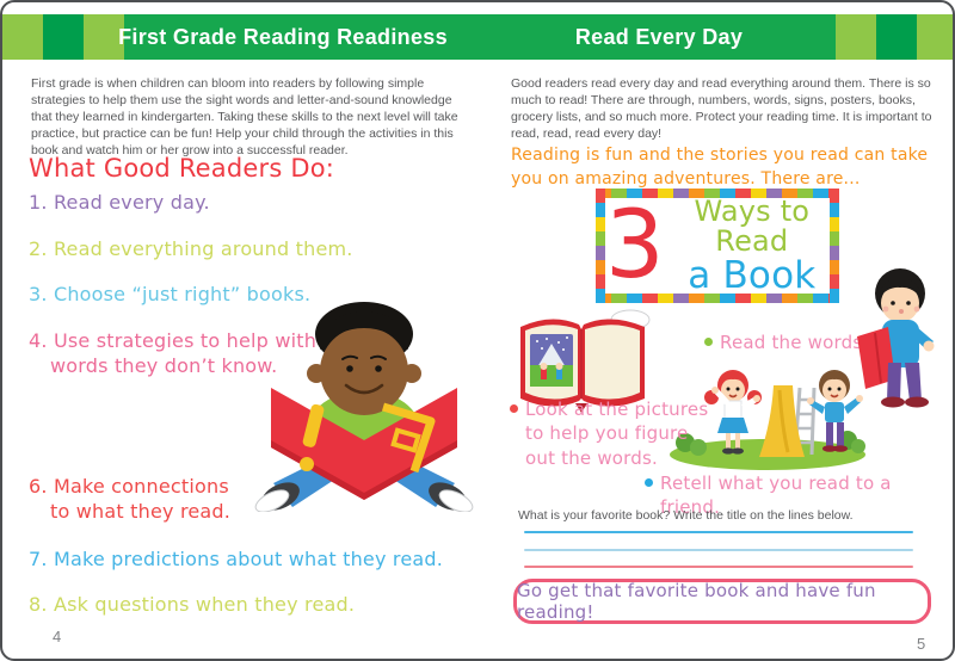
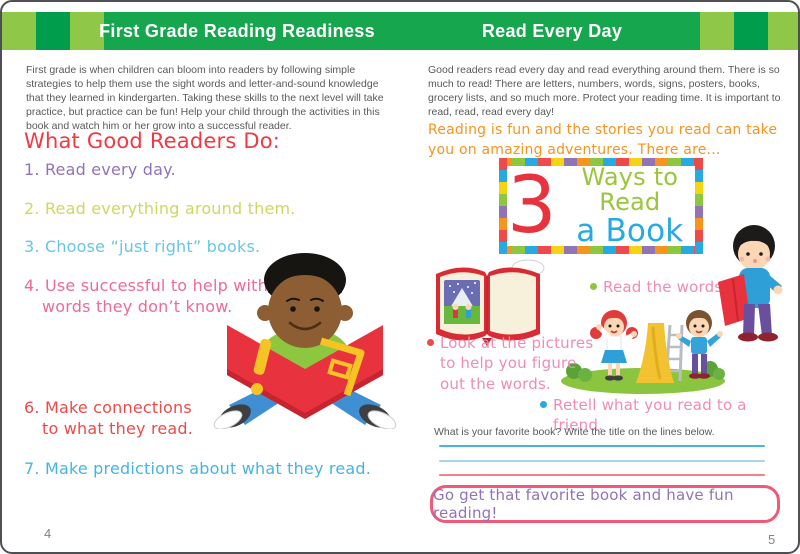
  First Grade Reading Readiness
  Read Every Day
  First grade is when children can bloom into readers by following simple strategies to help them use the sight words and letter-and-sound knowledge that they learned in kindergarten. Taking these skills to the next level will take practice, but practice can be fun! Help your child through the activities in this book and watch him or her grow into a successful reader.
  What Good Readers Do:
  1. Read every day.
  2. Read everything around them.
  3. Choose “just right” books.
- 4. Use strategies to help with words they don’t know.
+ 4. Use successful to help with words they don’t know.
  6. Make connections to what they read.
  7. Make predictions about what they read.
- 8. Ask questions when they read.
  4
- Good readers read every day and read everything around them. There is so much to read! There are through, numbers, words, signs, posters, books, grocery lists, and so much more. Protect your reading time. It is important to read, read, read every day!
+ Good readers read every day and read everything around them. There is so much to read! There are letters, numbers, words, signs, posters, books, grocery lists, and so much more. Protect your reading time. It is important to read, read, read every day!
  Reading is fun and the stories you read can take you on amazing adventures. There are...
  3
  Ways to Read
  a Book
  Read the words
  Look at the pictures to help you figure out the words.
  Retell what you read to a friend.
  What is your favorite book? Write the title on the lines below.
  Go get that favorite book and have fun reading!
  5
